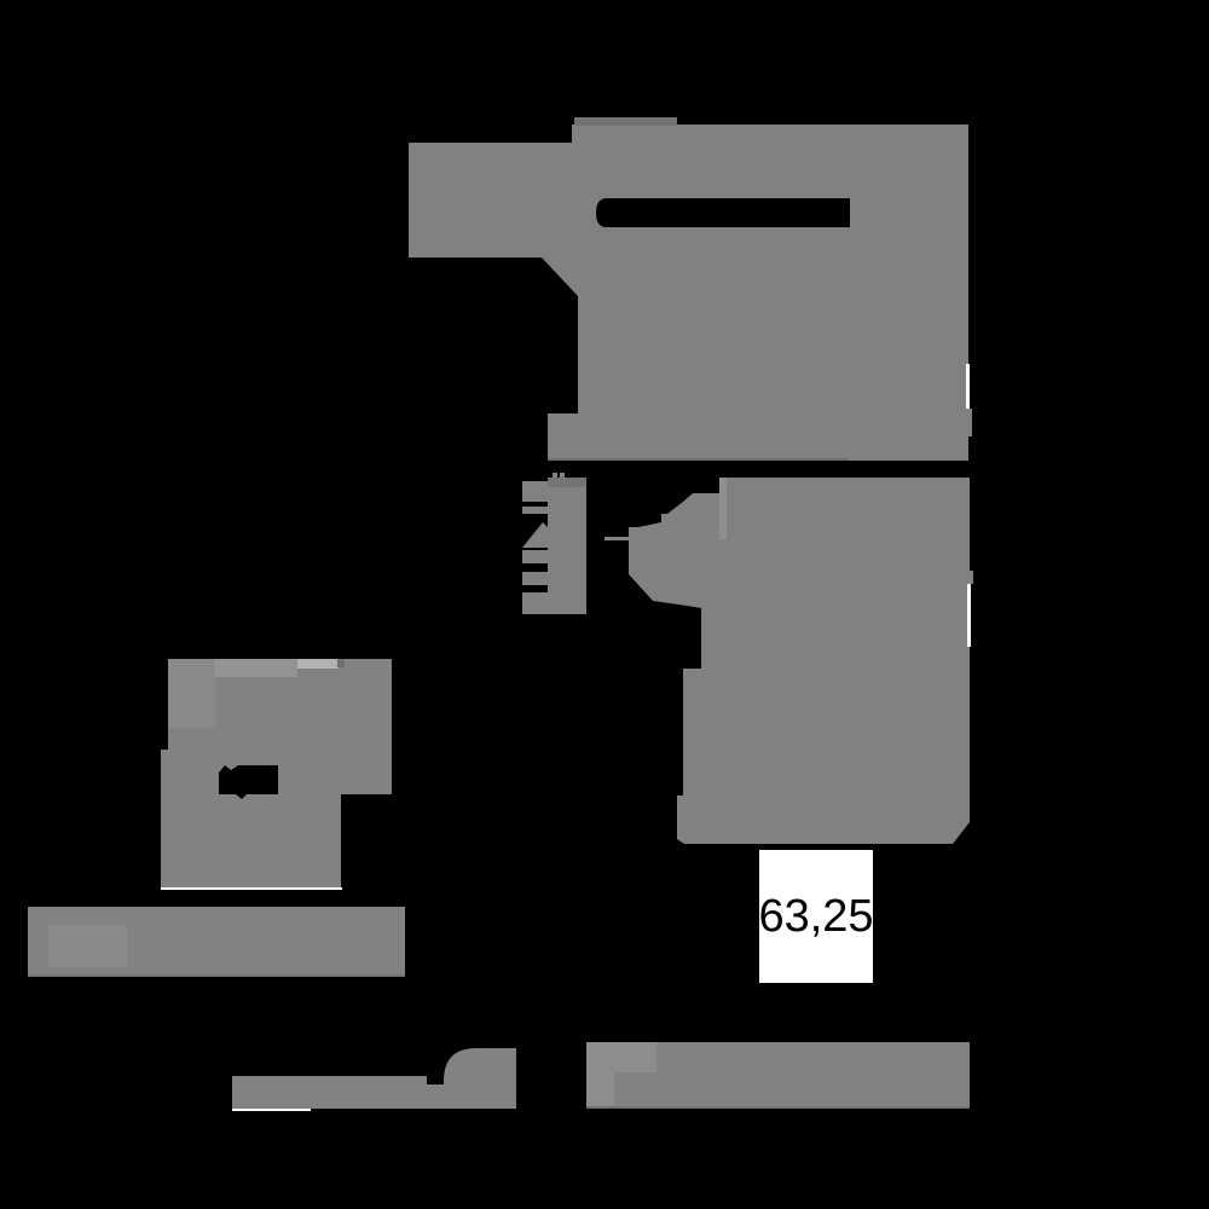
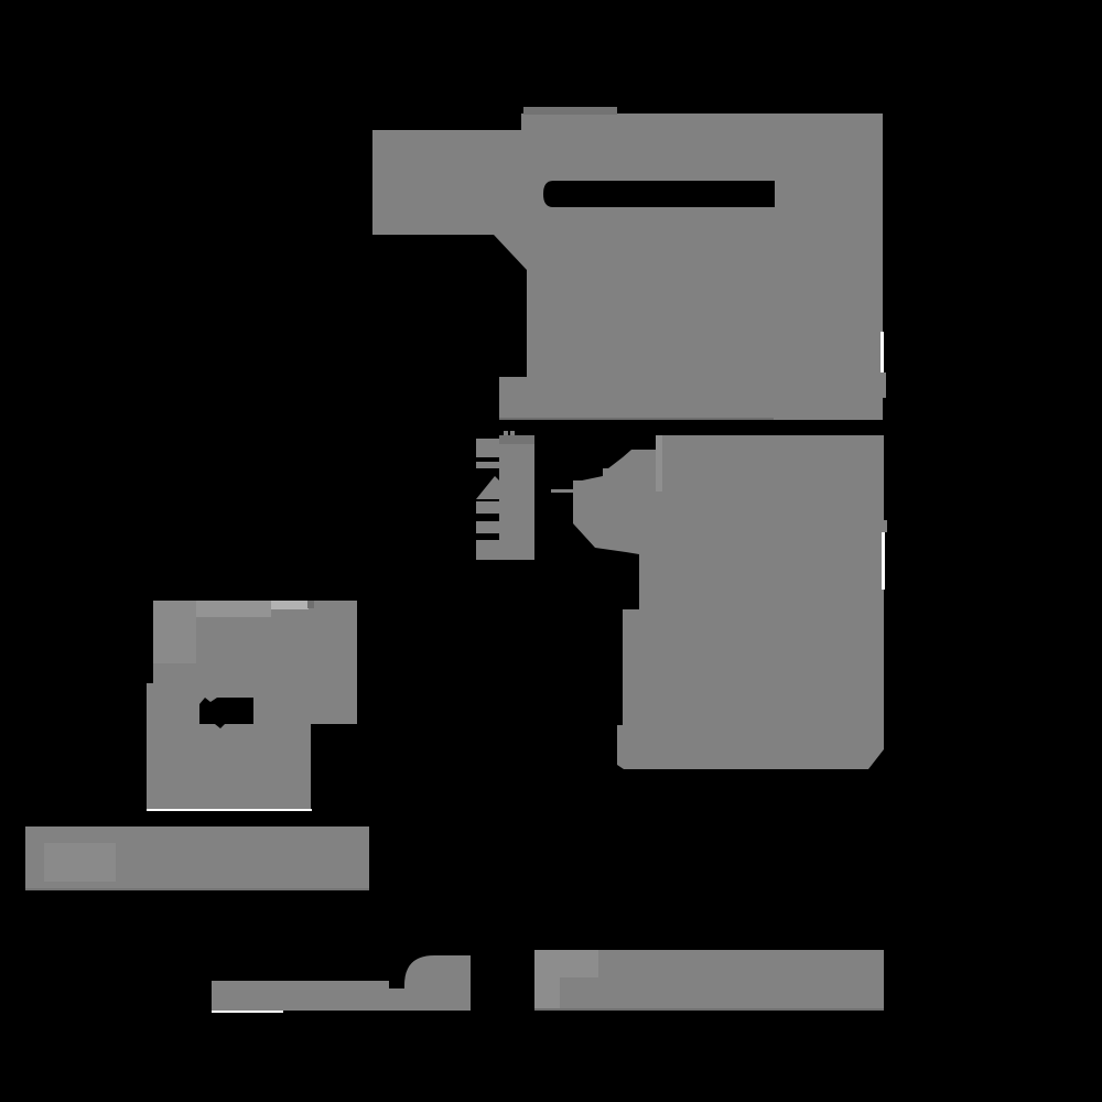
- 63,25
